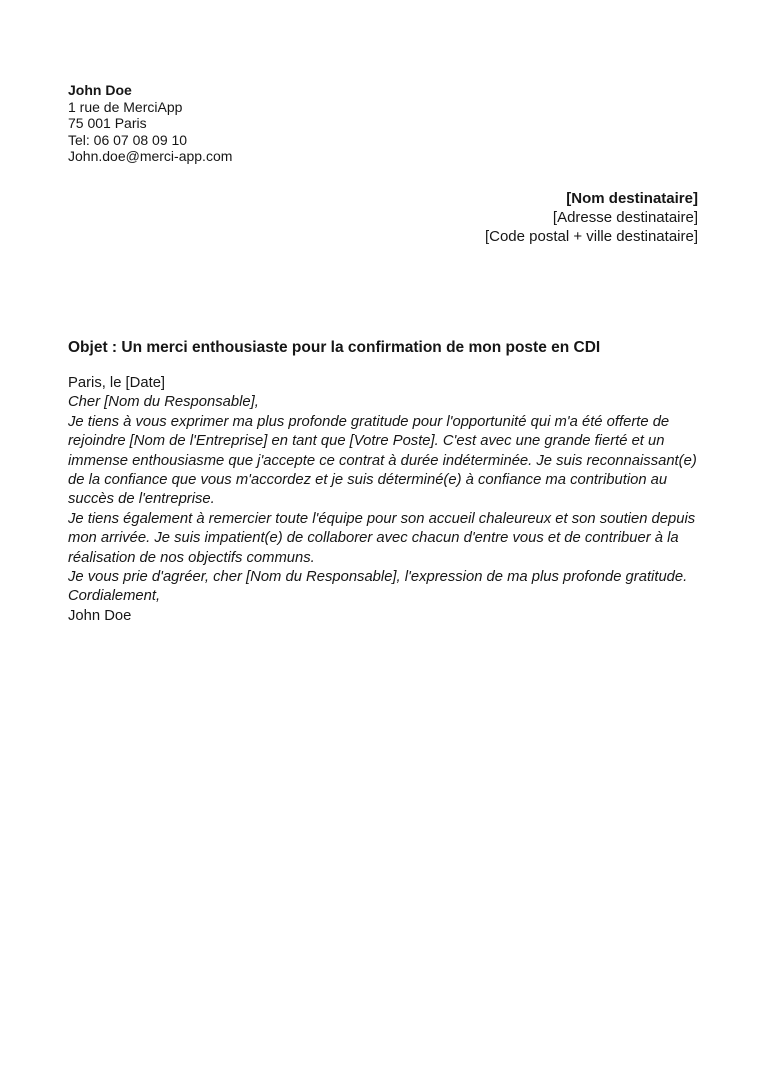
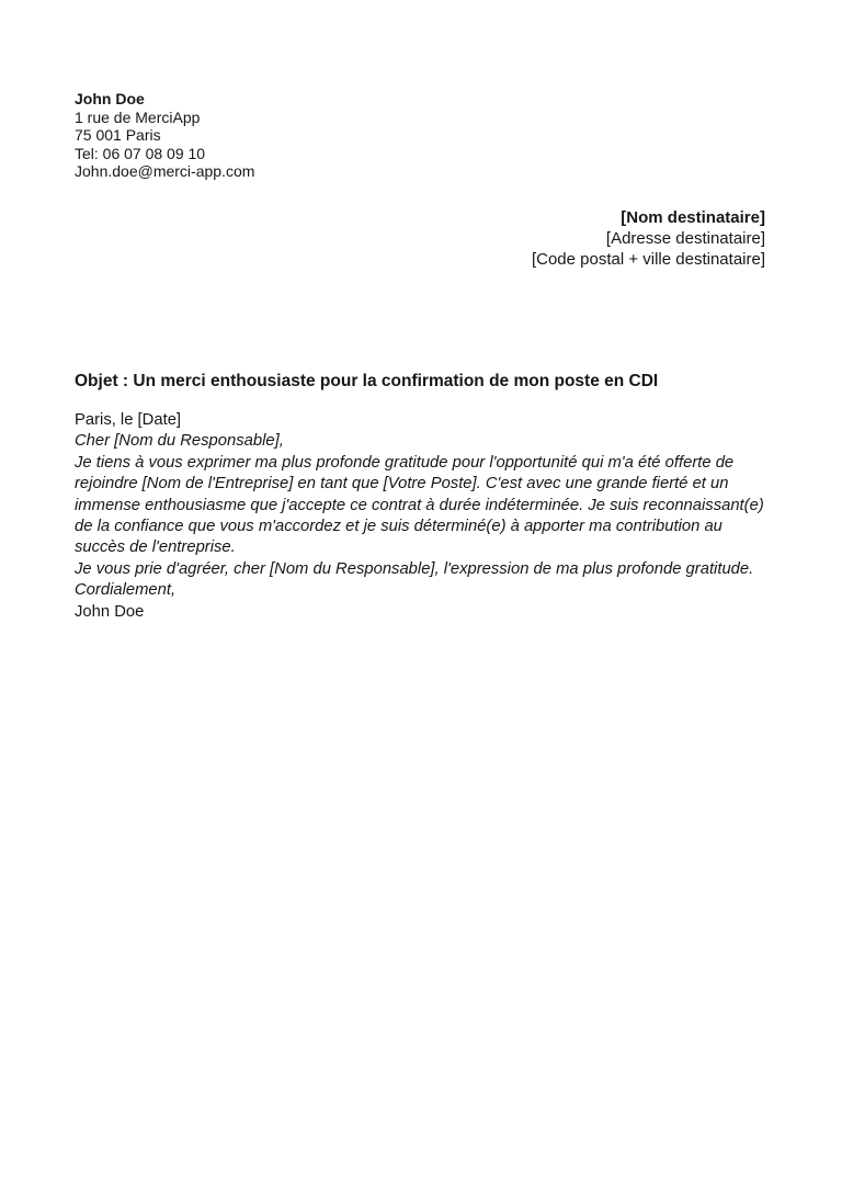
  John Doe
  1 rue de MerciApp
  75 001 Paris
  Tel: 06 07 08 09 10
  John.doe@merci-app.com
  [Nom destinataire]
  [Adresse destinataire]
  [Code postal + ville destinataire]
  Objet : Un merci enthousiaste pour la confirmation de mon poste en CDI
  Paris, le [Date]
  Cher [Nom du Responsable],
- Je tiens à vous exprimer ma plus profonde gratitude pour l'opportunité qui m'a été offerte de rejoindre [Nom de l'Entreprise] en tant que [Votre Poste]. C'est avec une grande fierté et un immense enthousiasme que j'accepte ce contrat à durée indéterminée. Je suis reconnaissant(e) de la confiance que vous m'accordez et je suis déterminé(e) à confiance ma contribution au succès de l'entreprise.
+ Je tiens à vous exprimer ma plus profonde gratitude pour l'opportunité qui m'a été offerte de rejoindre [Nom de l'Entreprise] en tant que [Votre Poste]. C'est avec une grande fierté et un immense enthousiasme que j'accepte ce contrat à durée indéterminée. Je suis reconnaissant(e) de la confiance que vous m'accordez et je suis déterminé(e) à apporter ma contribution au succès de l'entreprise.
- Je tiens également à remercier toute l'équipe pour son accueil chaleureux et son soutien depuis mon arrivée. Je suis impatient(e) de collaborer avec chacun d'entre vous et de contribuer à la réalisation de nos objectifs communs.
  Je vous prie d'agréer, cher [Nom du Responsable], l'expression de ma plus profonde gratitude.
  Cordialement,
  John Doe
